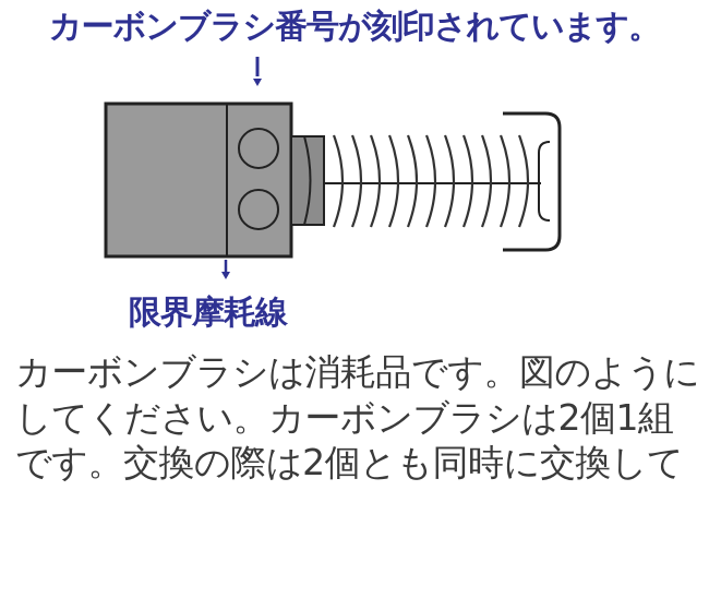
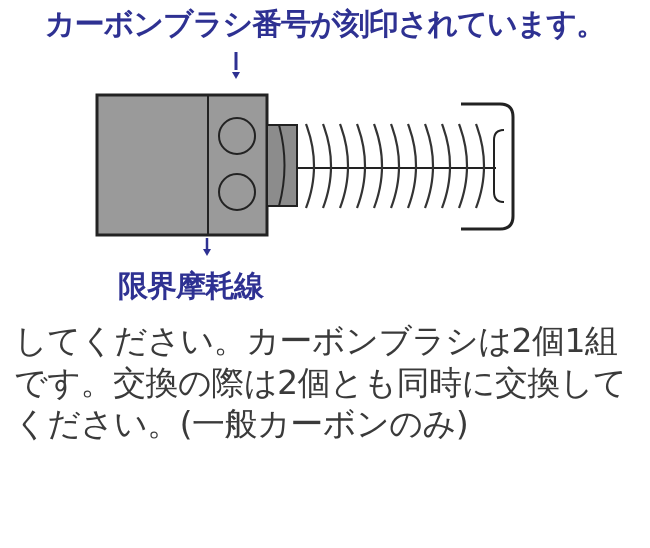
  カーボンブラシ番号が刻印されています。
  限界摩耗線
- カーボンブラシは消耗品です。図のように
  してください。カーボンブラシは2個1組
  です。交換の際は2個とも同時に交換して
+ ください。(一般カーボンのみ)
